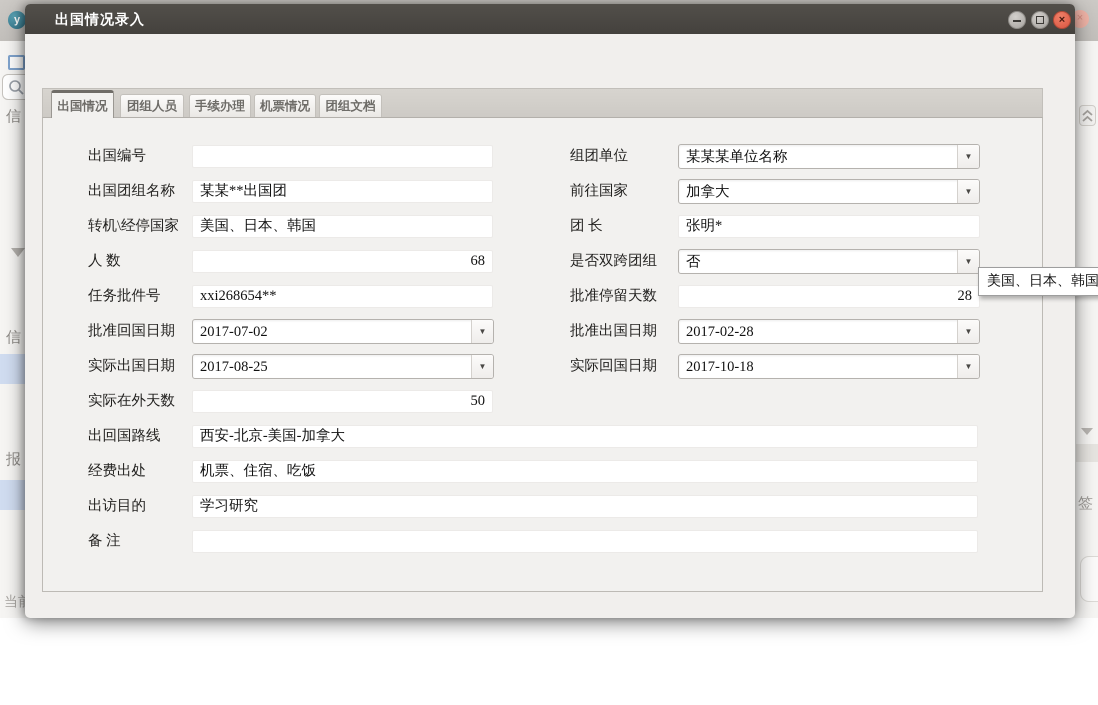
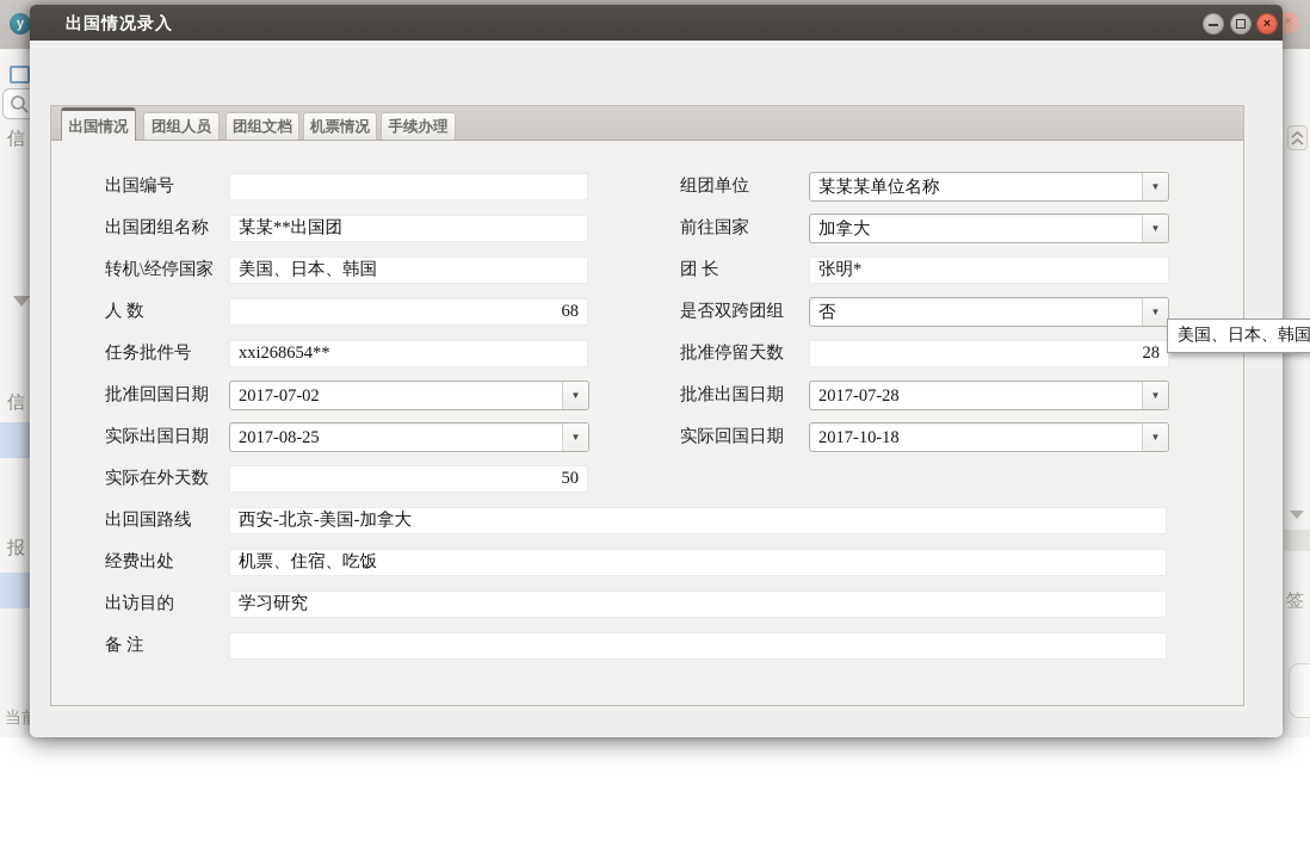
  y
  ×
  信
  信
  报
  签
  出国情况录入
  ×
  出国情况
  团组人员
- 手续办理
+ 团组文档
  机票情况
- 团组文档
+ 手续办理
  出国编号
  组团单位
  某某某单位名称
  ▼
  出国团组名称
  某某**出国团
  前往国家
  加拿大
  ▼
  转机\经停国家
  美国、日本、韩国
  团 长
  张明*
  人 数
  68
  是否双跨团组
  否
  ▼
  任务批件号
  xxi268654**
  批准停留天数
  28
  批准回国日期
  2017-07-02
  ▼
  批准出国日期
- 2017-02-28
+ 2017-07-28
  ▼
  实际出国日期
  2017-08-25
  ▼
  实际回国日期
  2017-10-18
  ▼
  实际在外天数
  50
  出回国路线
  西安-北京-美国-加拿大
  经费出处
  机票、住宿、吃饭
  出访目的
  学习研究
  备 注
  美国、日本、韩国
